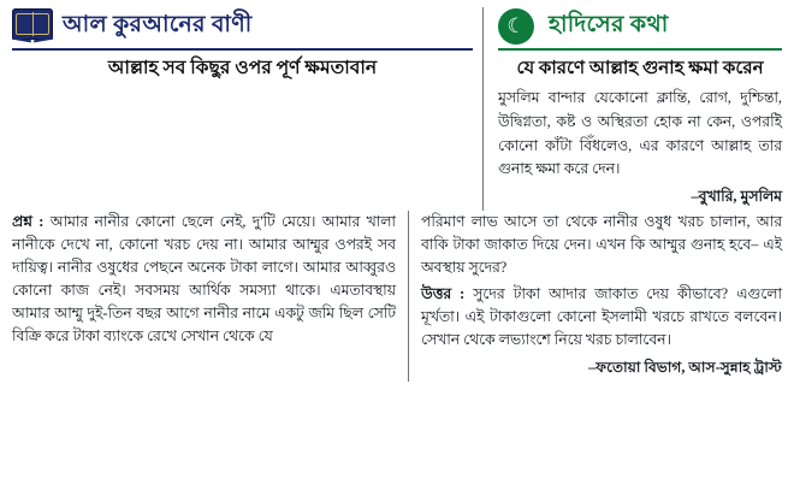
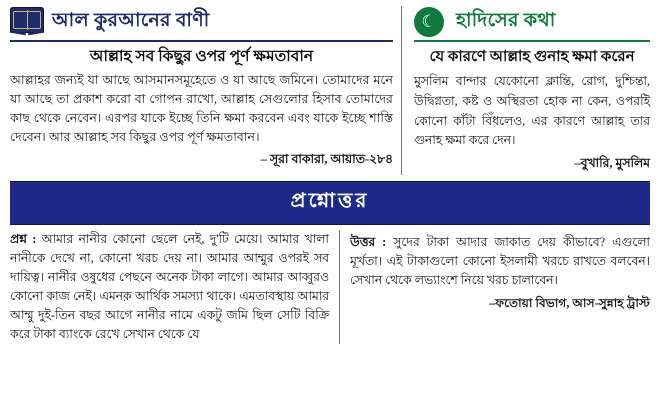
  আল কুরআনের বাণী
  আল্লাহ সব কিছুর ওপর পূর্ণ ক্ষমতাবান
+ আল্লাহর জন্যই যা আছে আসমানসমূহেতে ও যা আছে জমিনে। তোমাদের মনে যা আছে তা প্রকাশ করো বা গোপন রাখো, আল্লাহ সেগুলোর হিসাব তোমাদের কাছ থেকে নেবেন। এরপর যাকে ইচ্ছে তিনি ক্ষমা করবেন এবং যাকে ইচ্ছে শাস্তি দেবেন। আর আল্লাহ সব কিছুর ওপর পূর্ণ ক্ষমতাবান।
+ – সূরা বাকারা, আয়াত-২৮৪
  ☾
  হাদিসের কথা
  যে কারণে আল্লাহ গুনাহ ক্ষমা করেন
  মুসলিম বান্দার যেকোনো ক্লান্তি, রোগ, দুশ্চিন্তা, উদ্বিগ্নতা, কষ্ট ও অস্থিরতা হোক না কেন, ওপরইি কোনো কাঁটা বিঁধলেও, এর কারণে আল্লাহ তার গুনাহ ক্ষমা করে দেন।
  –বুখারি, মুসলিম
+ প্রশ্নোত্তর
- প্রশ্ন : আমার নানীর কোনো ছেলে নেই, দু'টি মেয়ে। আমার খালা নানীকে দেখে না, কোনো খরচ দেয় না। আমার আম্মুর ওপরই সব দায়িত্ব। নানীর ওষুধের পেছনে অনেক টাকা লাগে। আমার আব্বুরও কোনো কাজ নেই। সবসময় আর্থিক সমস্যা থাকে। এমতাবস্থায় আমার আম্মু দুই-তিন বছর আগে নানীর নামে একটু জমি ছিল সেটি বিক্রি করে টাকা ব্যাংকে রেখে সেখান থেকে যে
+ প্রশ্ন : আমার নানীর কোনো ছেলে নেই, দু'টি মেয়ে। আমার খালা নানীকে দেখে না, কোনো খরচ দেয় না। আমার আম্মুর ওপরই সব দায়িত্ব। নানীর ওষুধের পেছনে অনেক টাকা লাগে। আমার আব্বুরও কোনো কাজ নেই। এমনক় আর্থিক সমস্যা থাকে। এমতাবস্থায় আমার আম্মু দুই-তিন বছর আগে নানীর নামে একটু জমি ছিল সেটি বিক্রি করে টাকা ব্যাংকে রেখে সেখান থেকে যে
- পরিমাণ লাভ আসে তা থেকে নানীর ওষুধ খরচ চালান, আর বাকি টাকা জাকাত দিয়ে দেন। এখন কি আম্মুর গুনাহ হবে– এই অবস্থায় সুদের?
  উত্তর : সুদের টাকা আদার জাকাত দেয় কীভাবে? এগুলো মূর্খতা। এই টাকাগুলো কোনো ইসলামী খরচে রাখতে বলবেন। সেখান থেকে লভ্যাংশে নিয়ে খরচ চালাবেন।
  –ফতোয়া বিভাগ, আস-সুন্নাহ ট্রাস্ট
